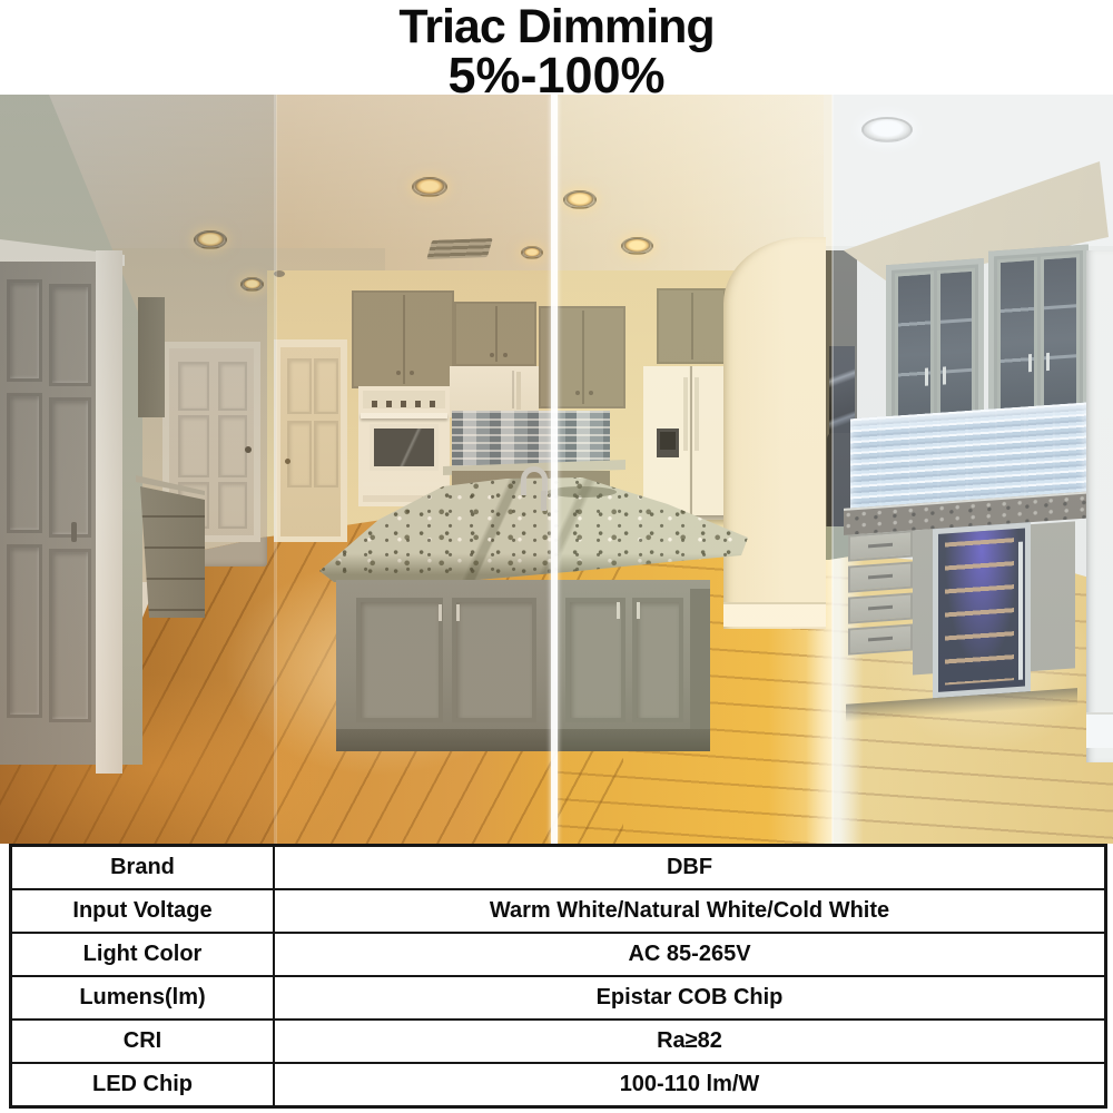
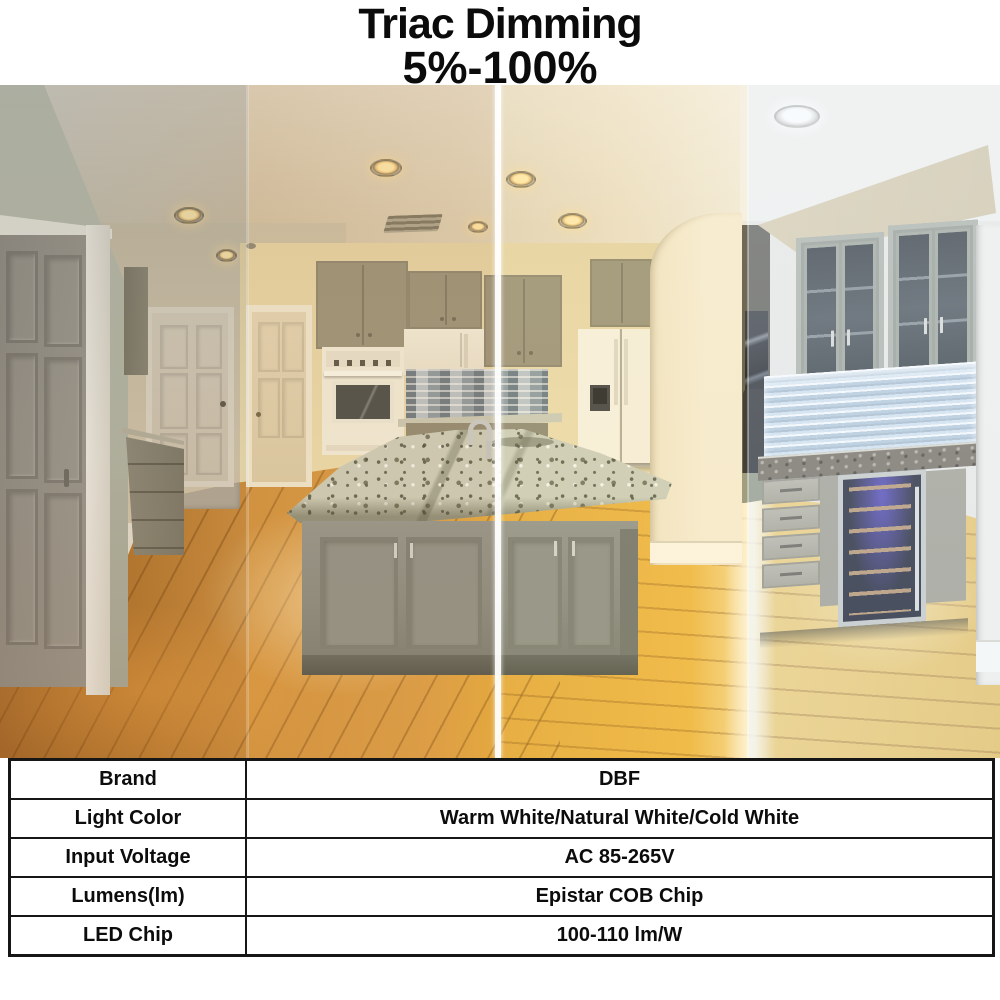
  Triac Dimming
  5%-100%
  Brand
  DBF
- Input Voltage
+ Light Color
  Warm White/Natural White/Cold White
- Light Color
+ Input Voltage
  AC 85-265V
  Lumens(lm)
  Epistar COB Chip
- CRI
- Ra≥82
  LED Chip
  100-110 lm/W
